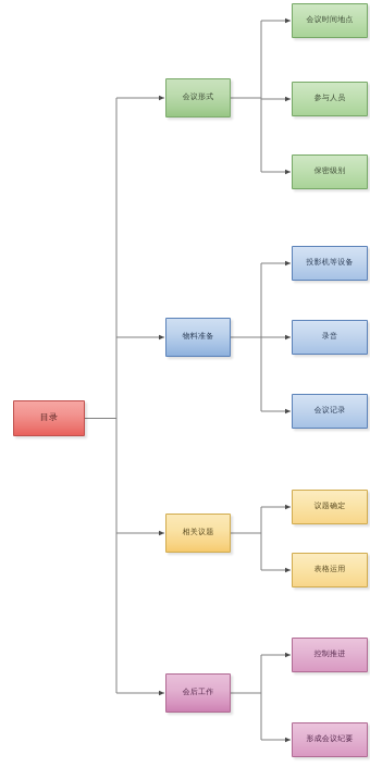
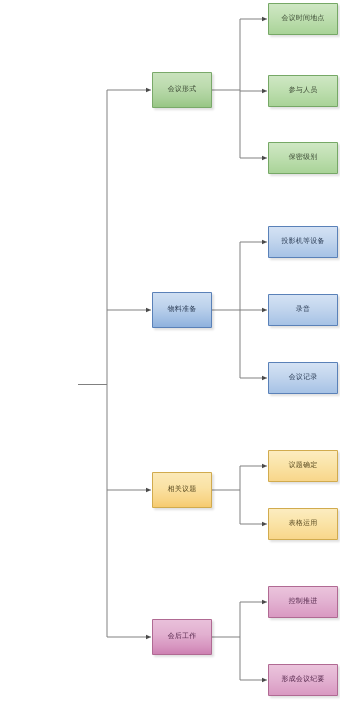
- 目录
  会议形式
  会议时间地点
  参与人员
  保密级别
  物料准备
  投影机等设备
  录音
  会议记录
  相关议题
  议题确定
  表格运用
  会后工作
  控制推进
  形成会议纪要
